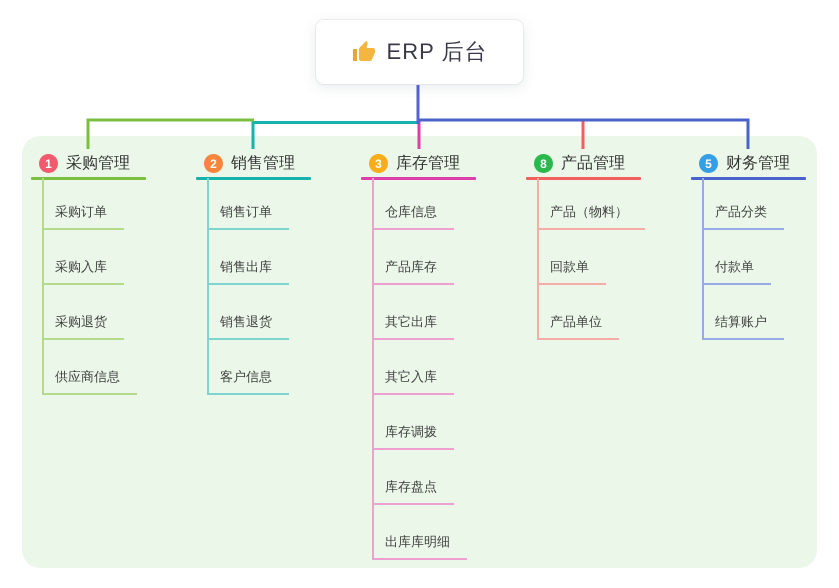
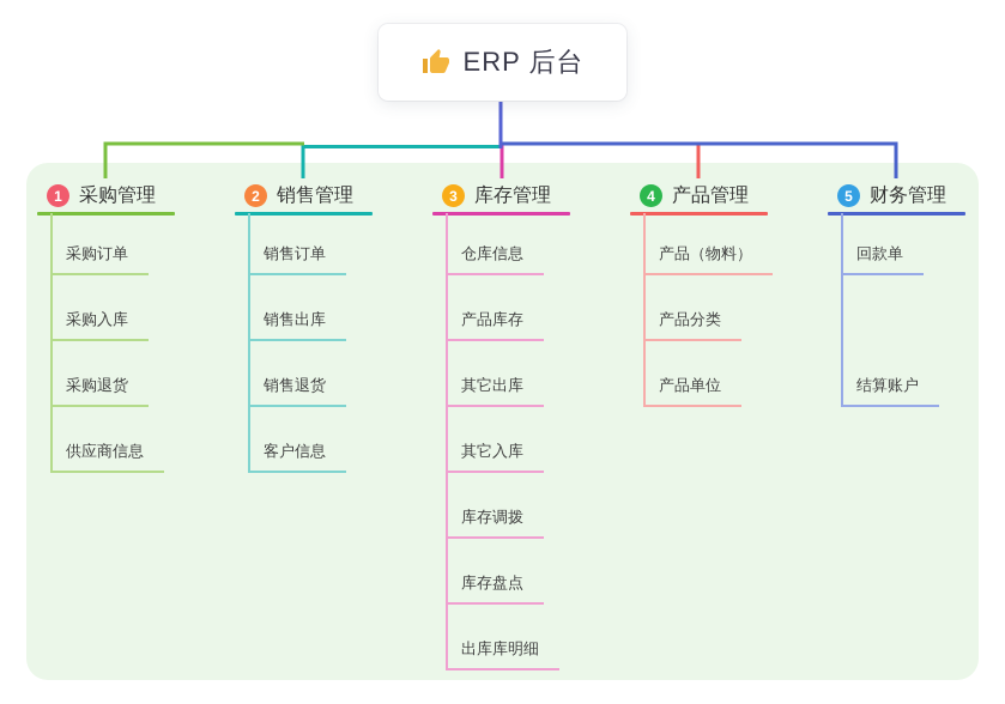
  ERP 后台
  1
  采购管理
  采购订单
  采购入库
  采购退货
  供应商信息
  2
  销售管理
  销售订单
  销售出库
  销售退货
  客户信息
  3
  库存管理
  仓库信息
  产品库存
  其它出库
  其它入库
  库存调拨
  库存盘点
  出库库明细
- 8
+ 4
  产品管理
  产品（物料）
- 回款单
+ 产品分类
  产品单位
  5
  财务管理
- 产品分类
+ 回款单
- 付款单
  结算账户
